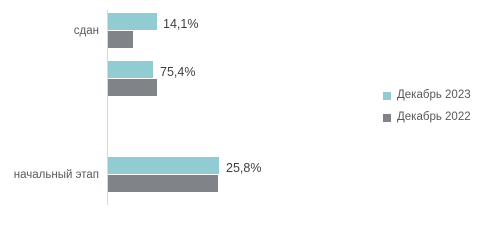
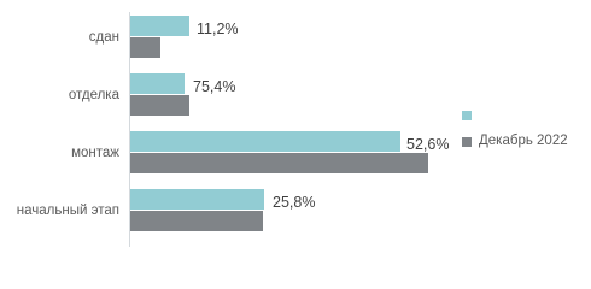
  сдан
- 14,1%
+ 11,2%
+ отделка
  75,4%
+ монтаж
+ 52,6%
  начальный этап
  25,8%
- Декабрь 2023
  Декабрь 2022
